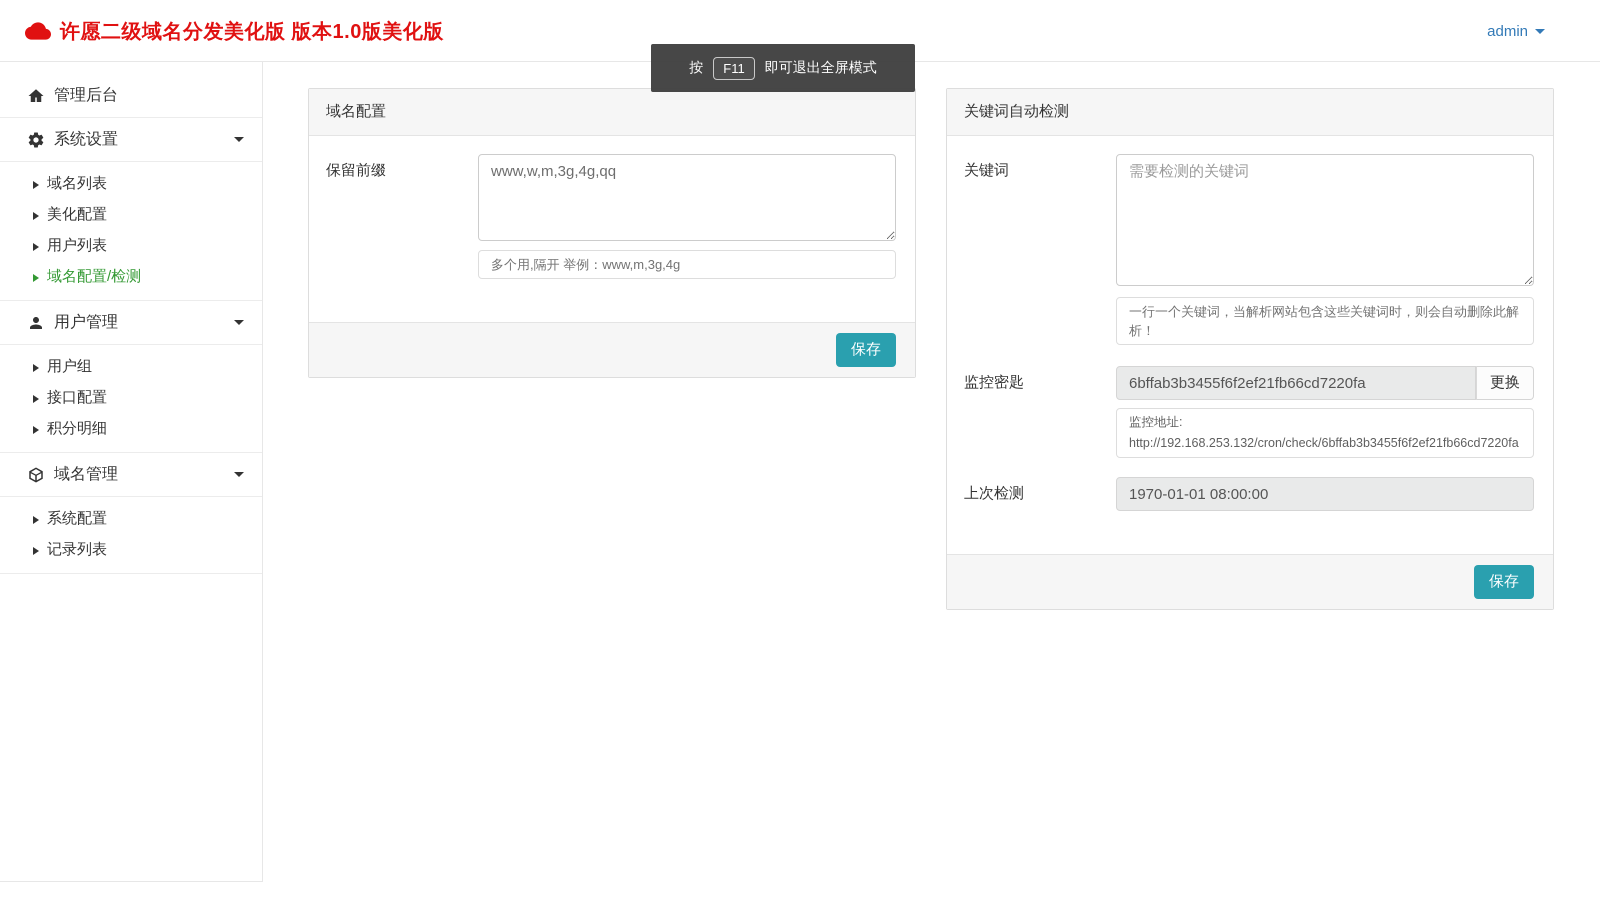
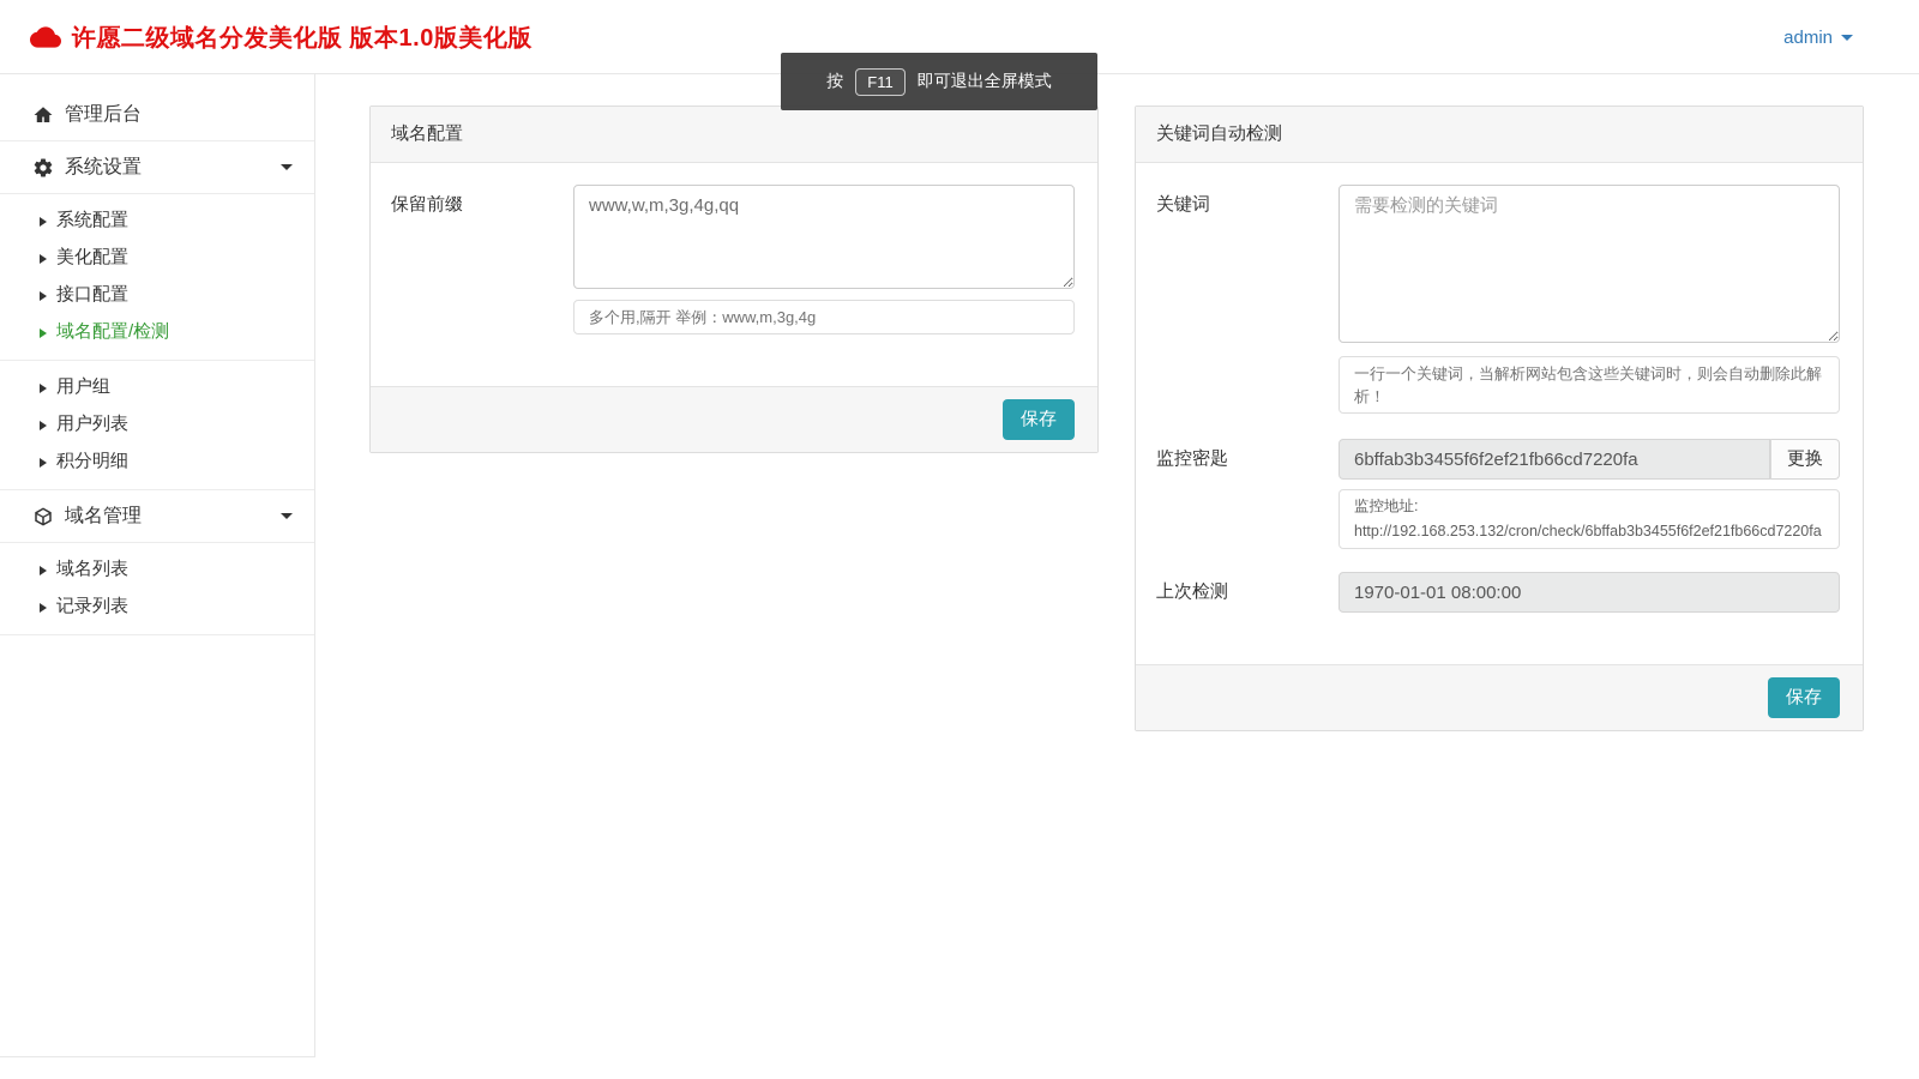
  许愿二级域名分发美化版 版本1.0版美化版
  admin
  按
  F11
  即可退出全屏模式
  管理后台
  系统设置
- 域名列表
+ 系统配置
  美化配置
- 用户列表
+ 接口配置
  域名配置/检测
- 用户管理
  用户组
- 接口配置
+ 用户列表
  积分明细
  域名管理
- 系统配置
+ 域名列表
  记录列表
  域名配置
  保留前缀
  www,w,m,3g,4g,qq
  多个用,隔开 举例：www,m,3g,4g
  保存
  关键词自动检测
  关键词
  需要检测的关键词
  一行一个关键词，当解析网站包含这些关键词时，则会自动删除此解析！
  监控密匙
  6bffab3b3455f6f2ef21fb66cd7220fa
  更换
  监控地址:
  http://192.168.253.132/cron/check/6bffab3b3455f6f2ef21fb66cd7220fa
  上次检测
  1970-01-01 08:00:00
  保存
